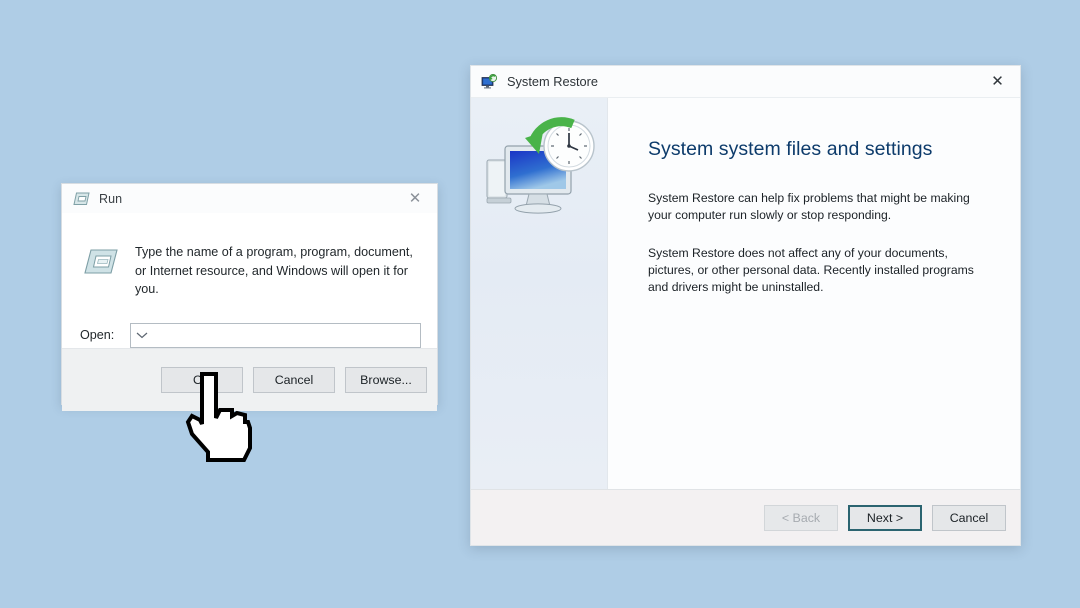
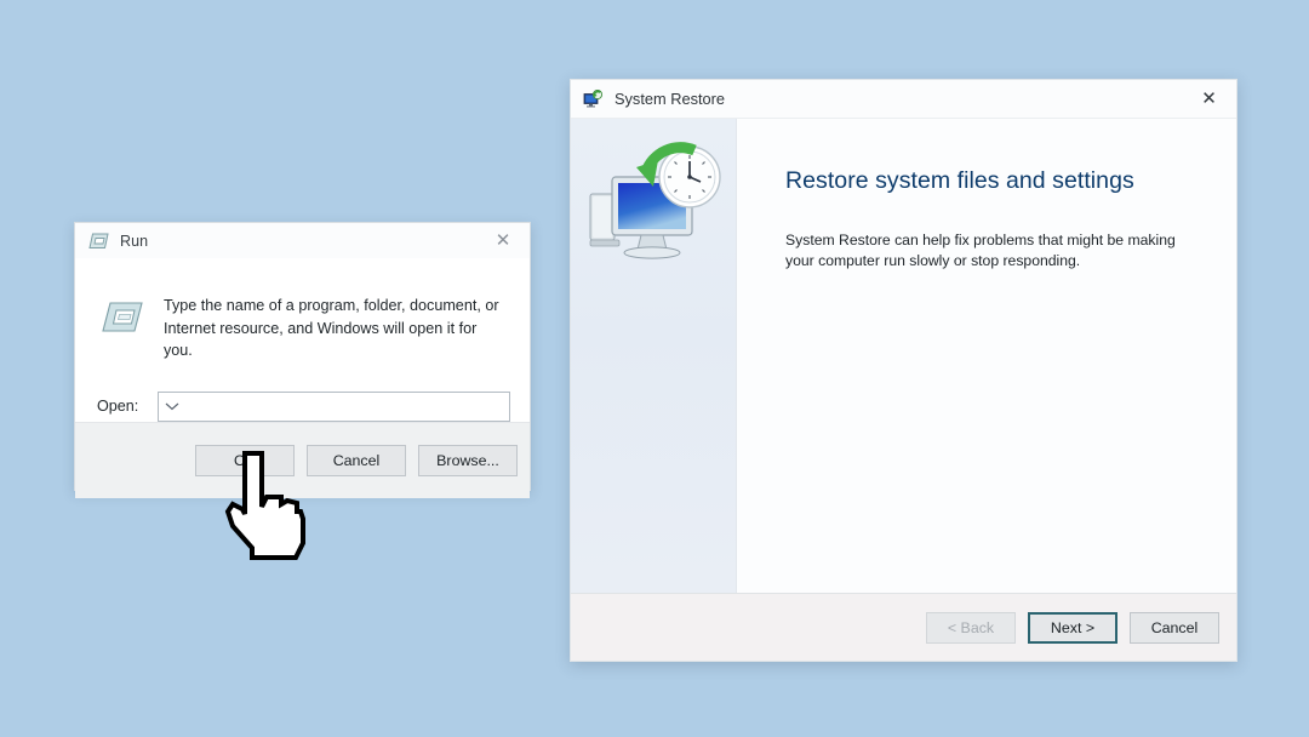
  Run
  ✕
- Type the name of a program, program, document, or Internet resource, and Windows will open it for you.
+ Type the name of a program, folder, document, or Internet resource, and Windows will open it for you.
  Open:
  Cancel
  Browse...
  System Restore
  ✕
- System system files and settings
+ Restore system files and settings
  System Restore can help fix problems that might be making your computer run slowly or stop responding.
- System Restore does not affect any of your documents, pictures, or other personal data. Recently installed programs and drivers might be uninstalled.
  < Back
  Next >
  Cancel
